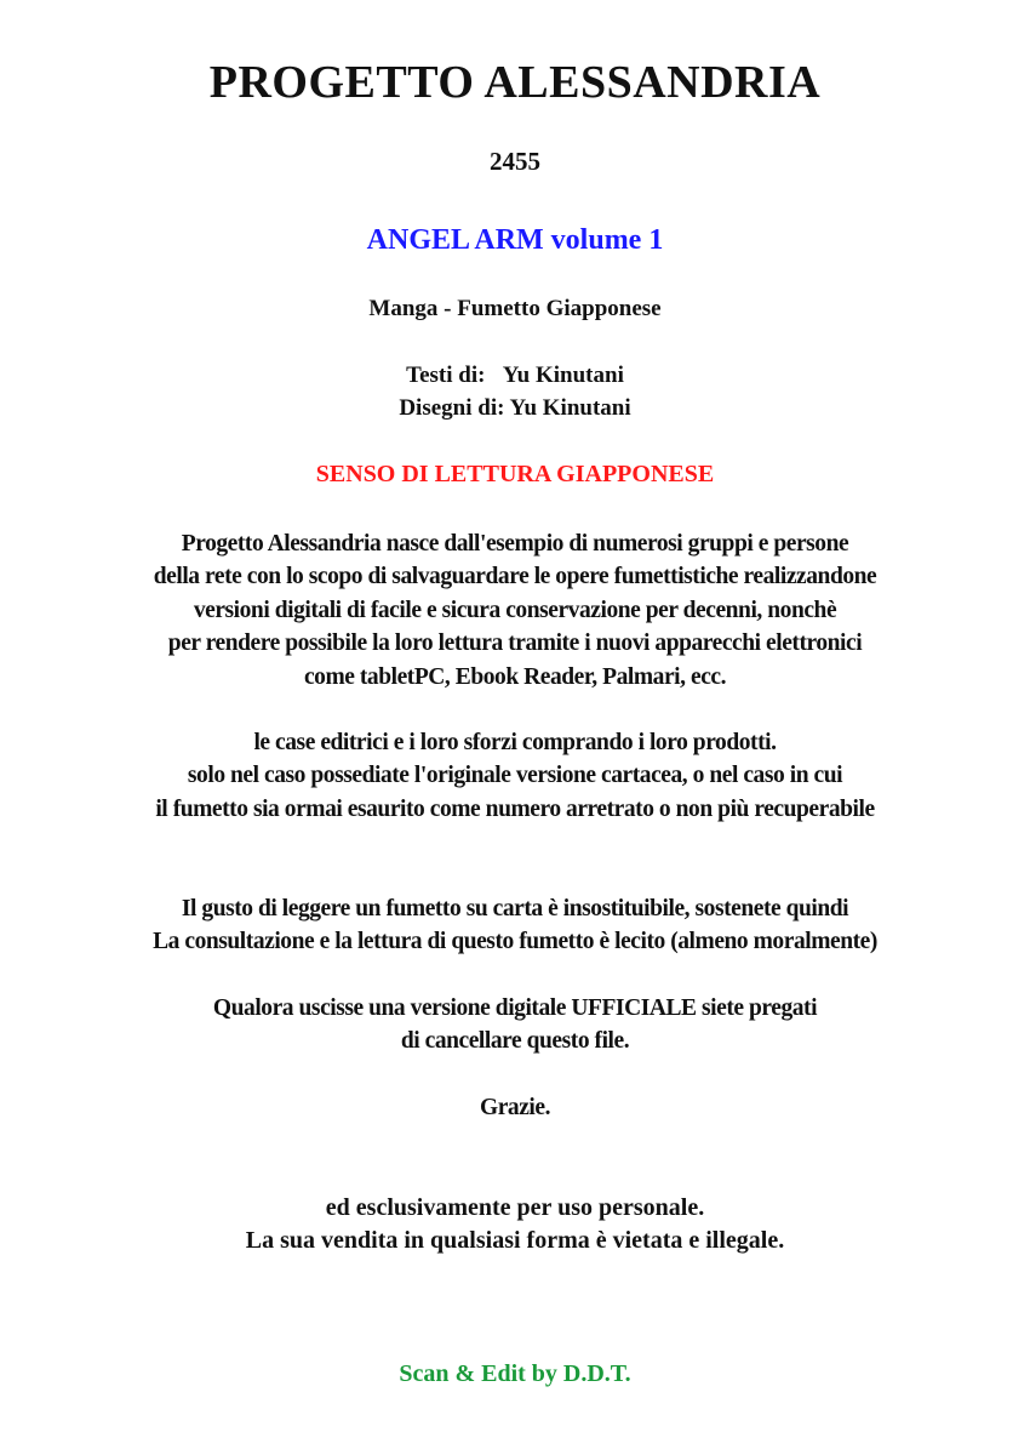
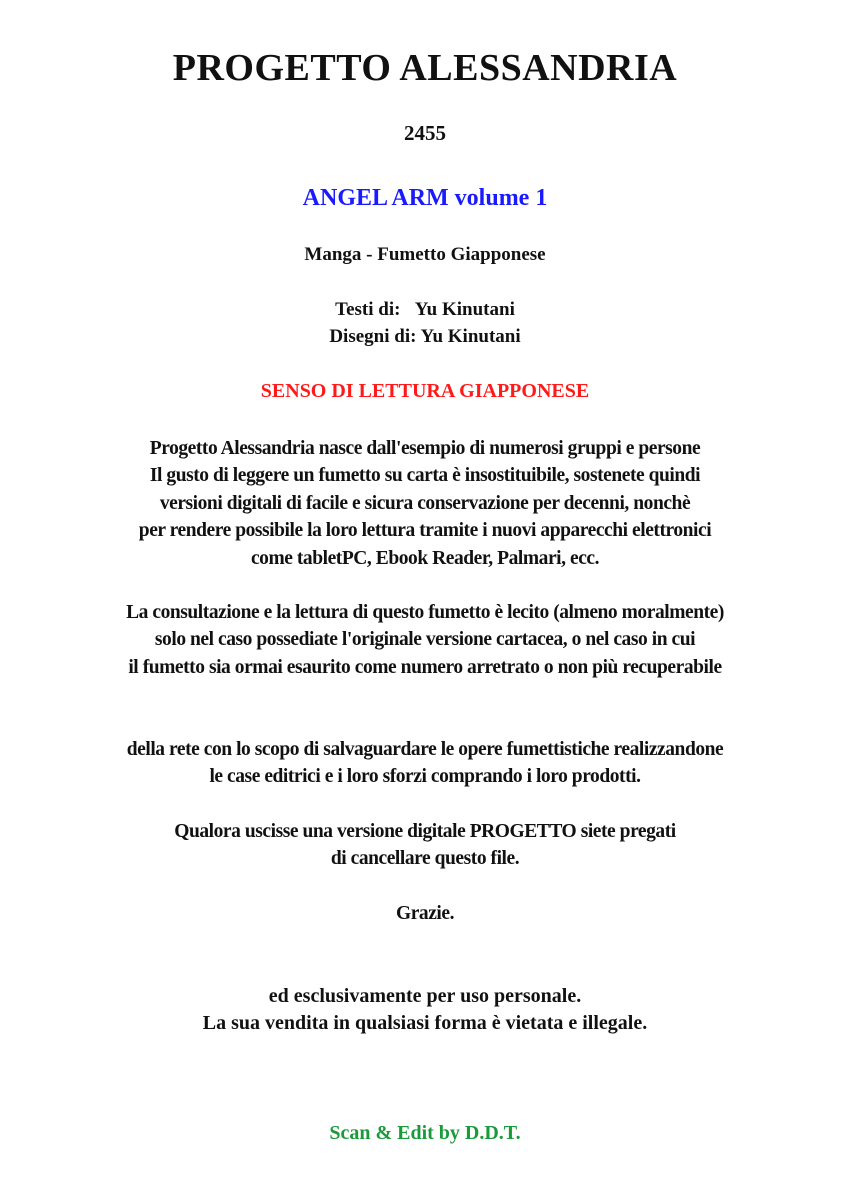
  PROGETTO ALESSANDRIA
  2455
  ANGEL ARM volume 1
  Manga - Fumetto Giapponese
  Testi di: Yu Kinutani
  Disegni di: Yu Kinutani
  SENSO DI LETTURA GIAPPONESE
  Progetto Alessandria nasce dall'esempio di numerosi gruppi e persone
- della rete con lo scopo di salvaguardare le opere fumettistiche realizzandone
+ Il gusto di leggere un fumetto su carta è insostituibile, sostenete quindi
  versioni digitali di facile e sicura conservazione per decenni, nonchè
  per rendere possibile la loro lettura tramite i nuovi apparecchi elettronici
  come tabletPC, Ebook Reader, Palmari, ecc.
- le case editrici e i loro sforzi comprando i loro prodotti.
+ La consultazione e la lettura di questo fumetto è lecito (almeno moralmente)
  solo nel caso possediate l'originale versione cartacea, o nel caso in cui
  il fumetto sia ormai esaurito come numero arretrato o non più recuperabile
- Il gusto di leggere un fumetto su carta è insostituibile, sostenete quindi
+ della rete con lo scopo di salvaguardare le opere fumettistiche realizzandone
- La consultazione e la lettura di questo fumetto è lecito (almeno moralmente)
+ le case editrici e i loro sforzi comprando i loro prodotti.
- Qualora uscisse una versione digitale UFFICIALE siete pregati
+ Qualora uscisse una versione digitale PROGETTO siete pregati
  di cancellare questo file.
  Grazie.
  ed esclusivamente per uso personale.
  La sua vendita in qualsiasi forma è vietata e illegale.
  Scan & Edit by D.D.T.
